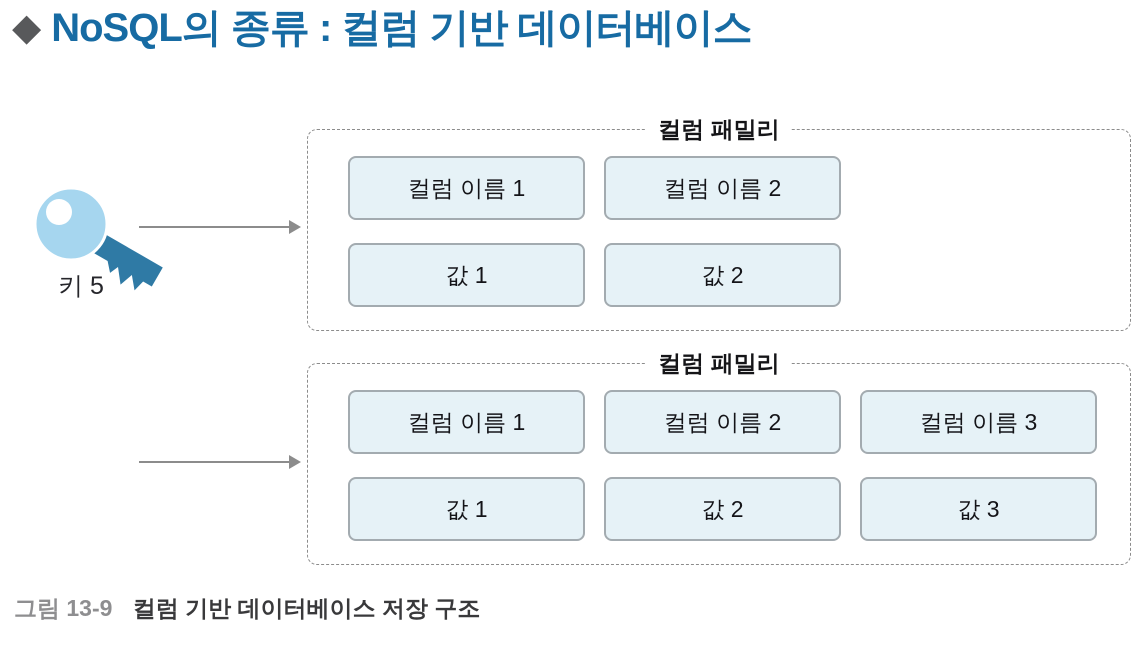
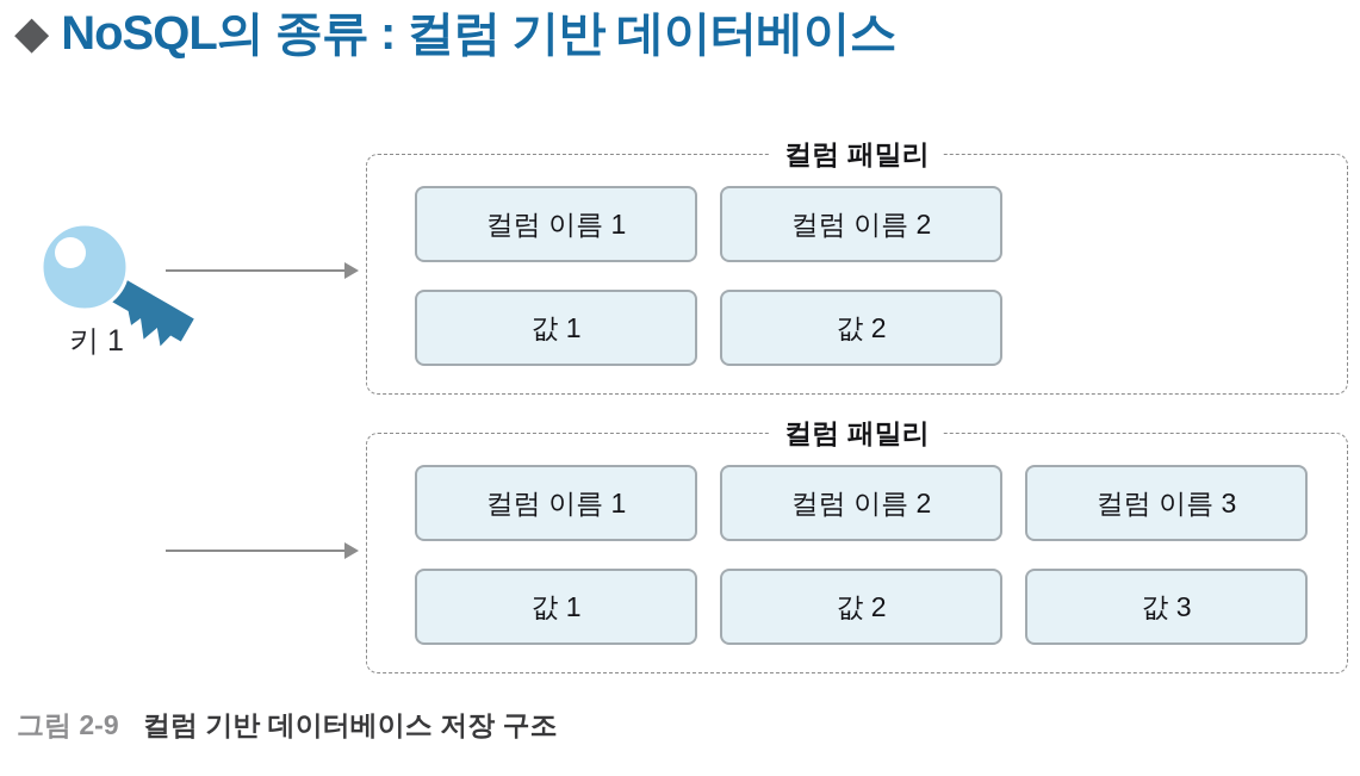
  ◆
  NoSQL의 종류 : 컬럼 기반 데이터베이스
- 키 5
+ 키 1
  컬럼 패밀리
  컬럼 이름 1
  컬럼 이름 2
  값 1
  값 2
  컬럼 패밀리
  컬럼 이름 1
  컬럼 이름 2
  컬럼 이름 3
  값 1
  값 2
  값 3
- 그림 13-9 컬럼 기반 데이터베이스 저장 구조
+ 그림 2-9 컬럼 기반 데이터베이스 저장 구조
